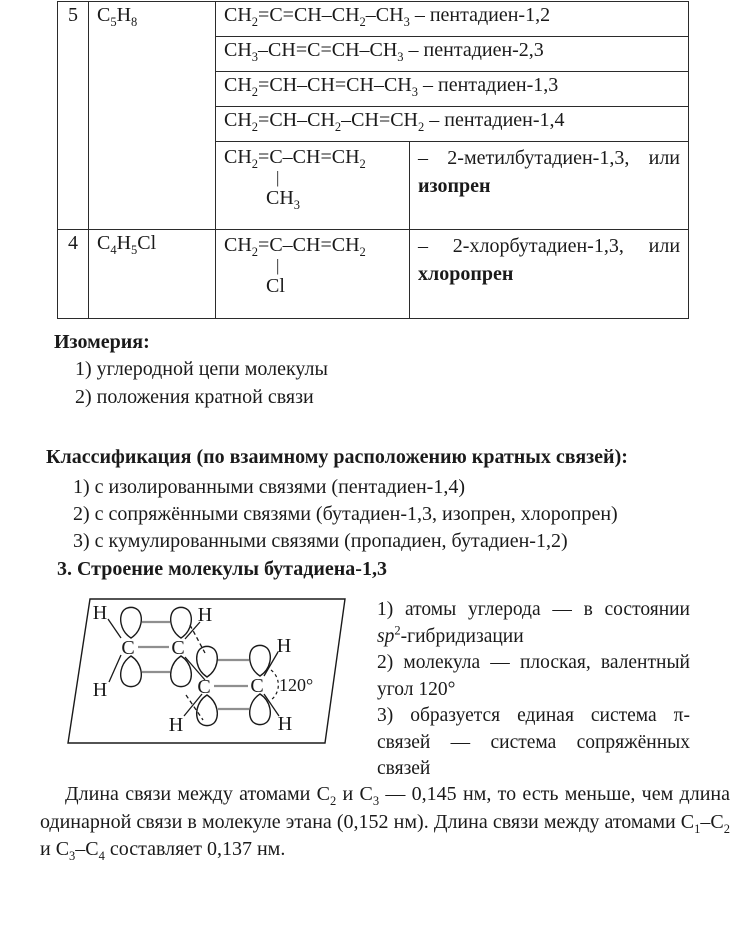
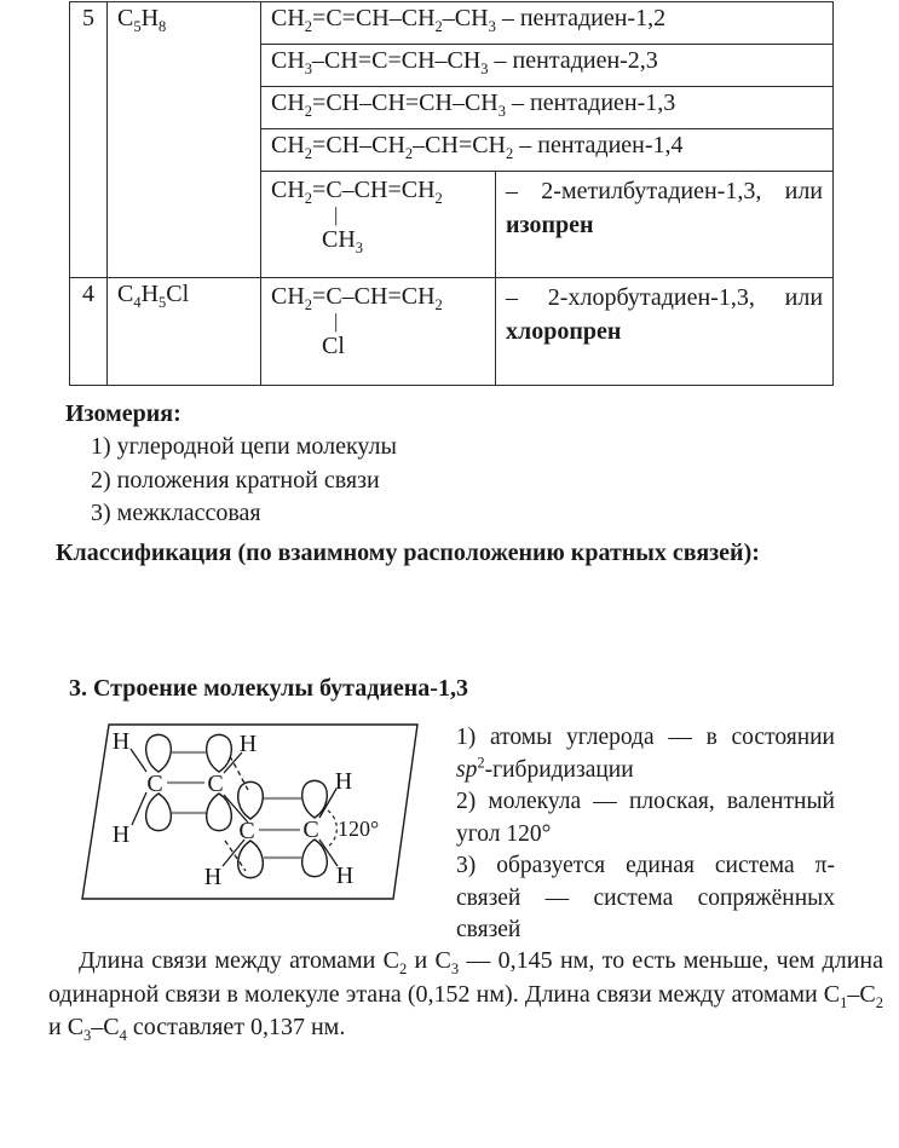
  5	C5H8	CH2=C=CH–CH2–CH3 – пентадиен-1,2
  CH3–CH=C=CH–CH3 – пентадиен-2,3
  CH2=CH–CH=CH–CH3 – пентадиен-1,3
  CH2=CH–CH2–CH=CH2 – пентадиен-1,4
  CH2=C–CH=CH2 | CH3	– 2-метилбутадиен-1,3, или изопрен
  4	C4H5Cl	CH2=C–CH=CH2 | Cl	– 2-хлорбутадиен-1,3, или хлоропрен
  Изомерия:
  1) углеродной цепи молекулы
  2) положения кратной связи
+ 3) межклассовая
  Классификация (по взаимному расположению кратных связей):
- 1) с изолированными связями (пентадиен-1,4)
- 2) с сопряжёнными связями (бутадиен-1,3, изопрен, хлоропрен)
- 3) с кумулированными связями (пропадиен, бутадиен-1,2)
  3. Строение молекулы бутадиена-1,3
  C
  C
  C
  C
  H
  H
  H
  H
  H
  H
  120°
  1) атомы углерода — в состоя­нии sp2-гибридизации
  2) молекула — плоская, валент­ный угол 120°
  3) образуется единая система π-связей — система сопряжён­ных связей
  Длина связи между атомами С2 и С3 — 0,145 нм, то есть меньше, чем длина одинарной связи в молекуле этана (0,152 нм). Длина связи между атомами С1–С2 и С3–С4 составляет 0,137 нм.
